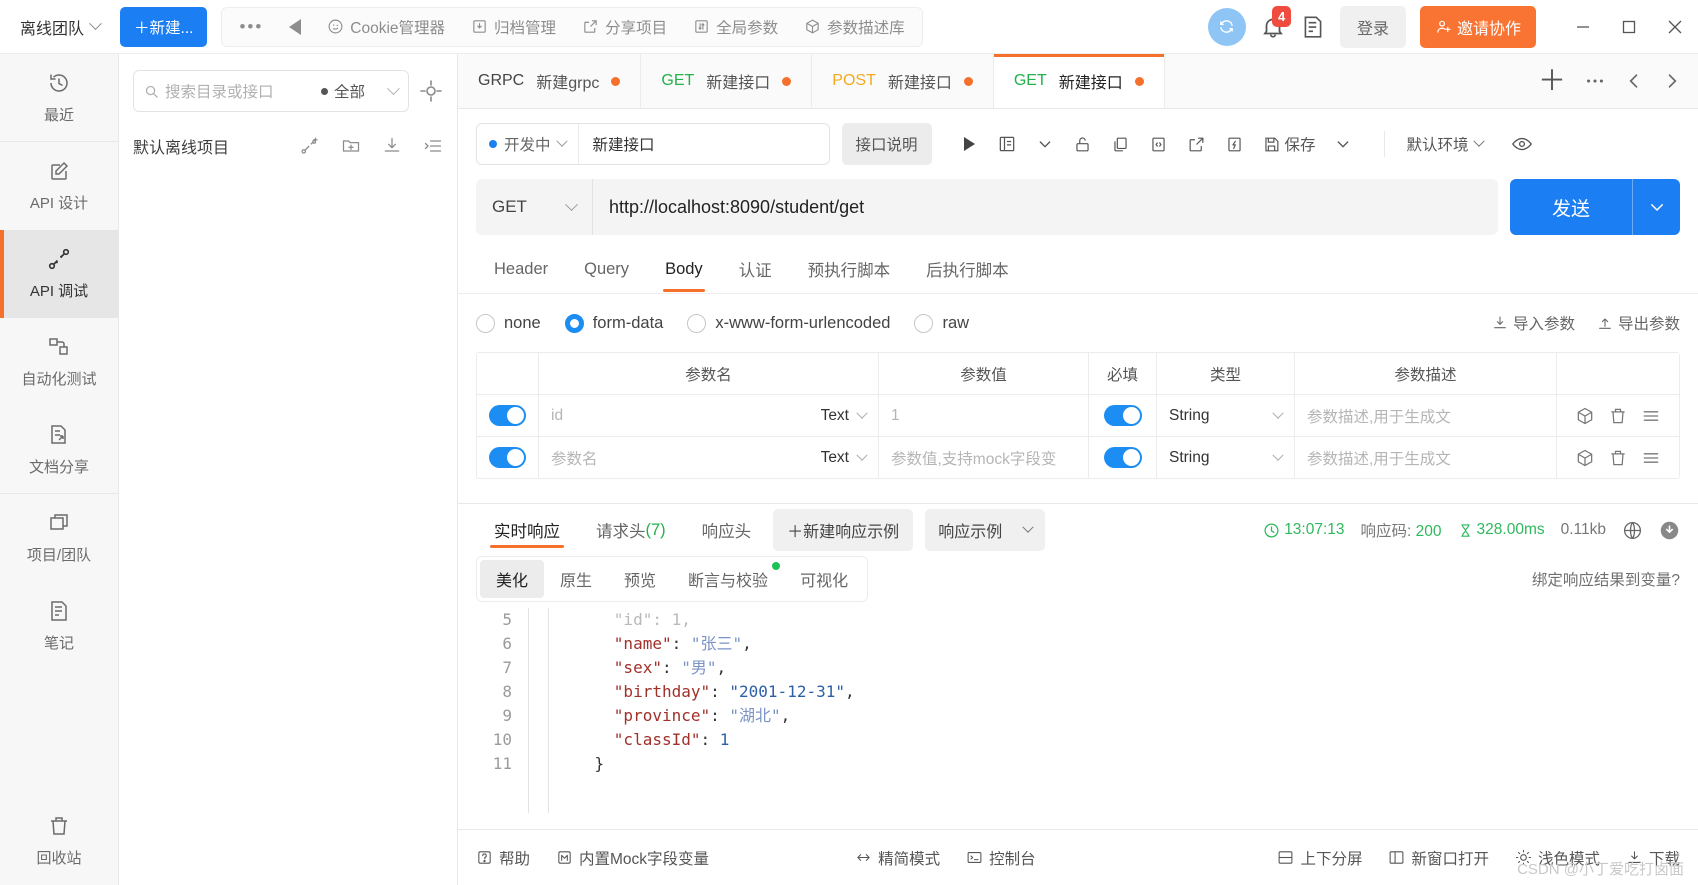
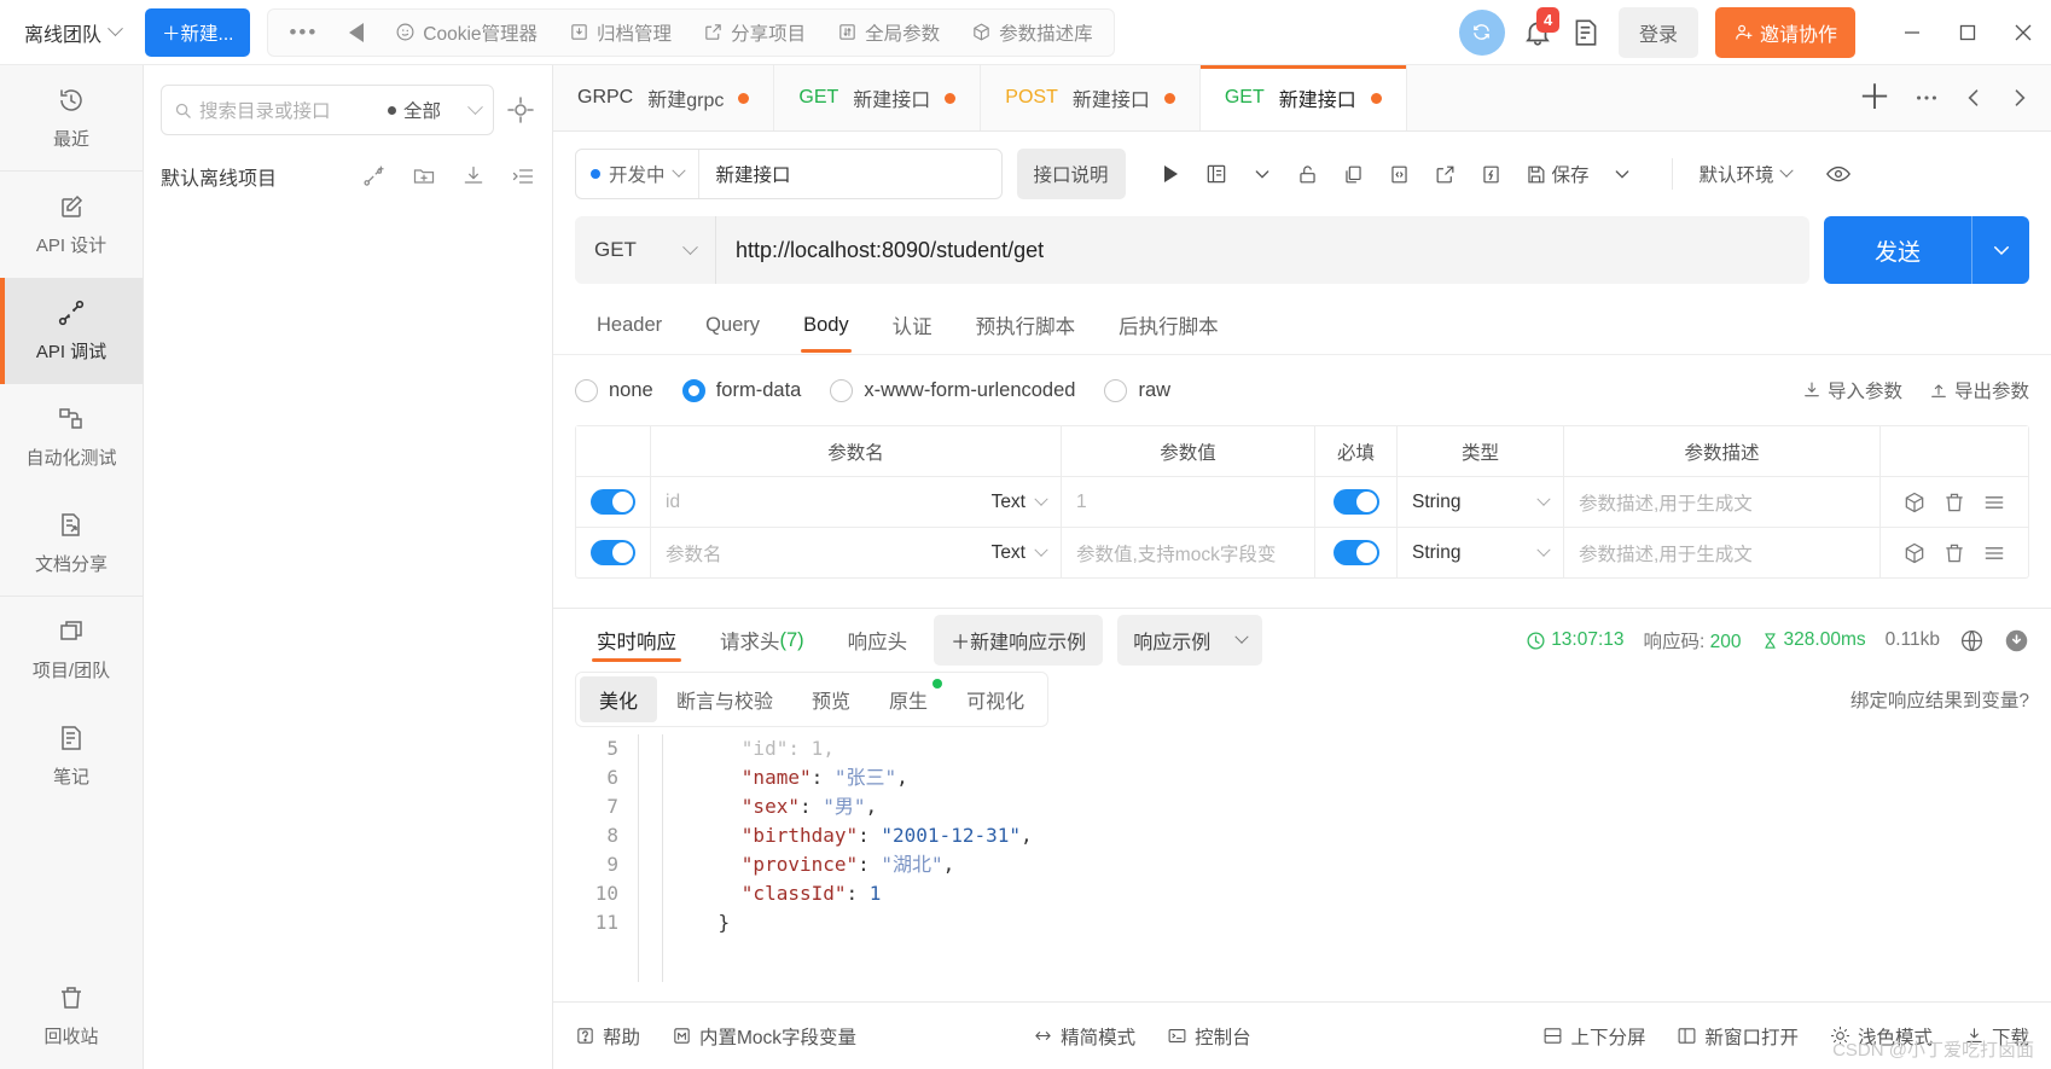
  离线团队
  ＋新建...
  •••
  Cookie管理器
  归档管理
  分享项目
  全局参数
  参数描述库
  4
  登录
  邀请协作
  最近
  API 设计
  API 调试
  自动化测试
  文档分享
  项目/团队
  笔记
  回收站
  搜索目录或接口
  全部
  默认离线项目
  GRPC
  新建grpc
  GET
  新建接口
  POST
  新建接口
  GET
  新建接口
  ＋
  开发中
  新建接口
  接口说明
  保存
  默认环境
  GET
  http://localhost:8090/student/get
  发送
  Header
  Query
  Body
  认证
  预执行脚本
  后执行脚本
  none
  form-data
  x-www-form-urlencoded
  raw
  导入参数
  导出参数
  参数名
  参数值
  必填
  类型
  参数描述
  id
  Text
  1
  String
  参数描述,用于生成文
  参数名
  Text
  参数值,支持mock字段变
  String
  参数描述,用于生成文
  实时响应
  请求头
  (7)
  响应头
  ＋新建响应示例
  响应示例
  13:07:13
  响应码: 200
  328.00ms
  0.11kb
  美化
- 原生
+ 断言与校验
  预览
- 断言与校验
+ 原生
  可视化
  绑定响应结果到变量?
  5
  6
  7
  8
  9
  10
  11
  "id": 1,
  "name": "张三",
  "sex": "男",
  "birthday": "2001-12-31",
  "province": "湖北",
  "classId": 1
  }
  帮助
  内置Mock字段变量
  精简模式
  控制台
  上下分屏
  新窗口打开
  浅色模式
  下载
  CSDN @小丁爱吃打卤面
